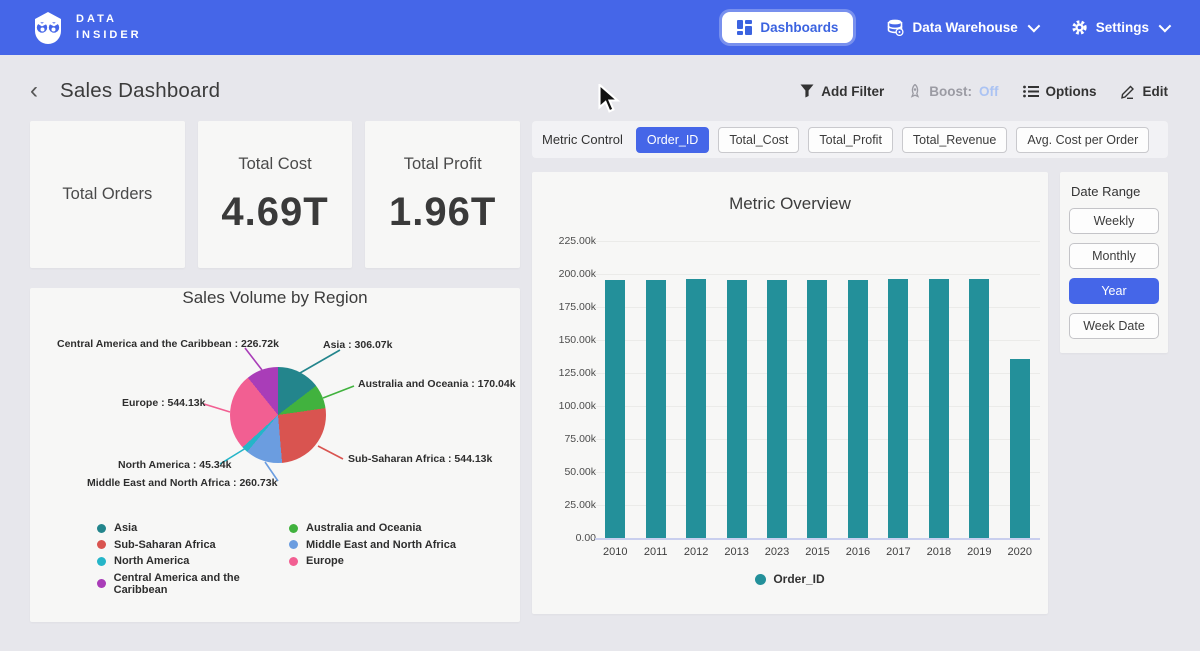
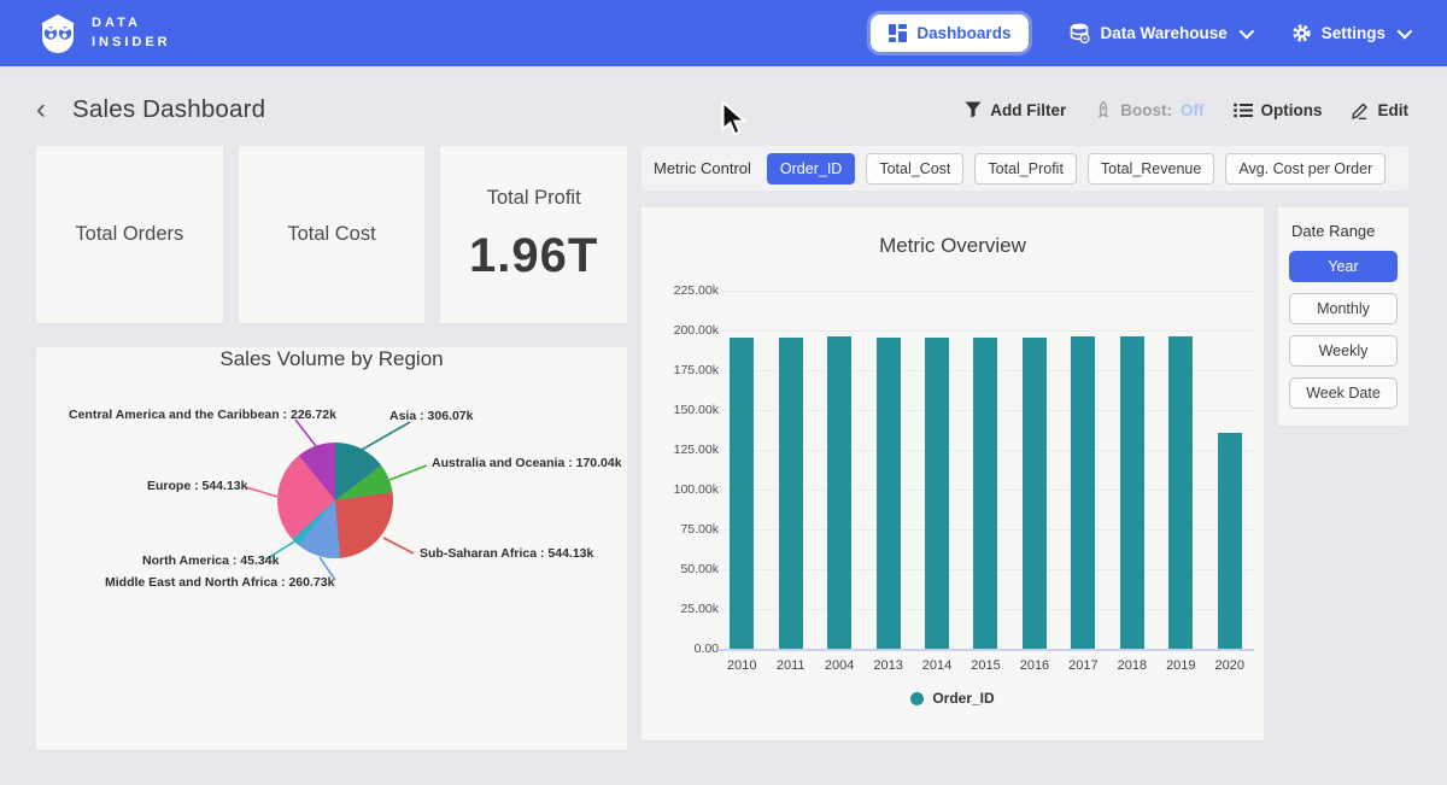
  DATA
  INSIDER
  Dashboards
  Data Warehouse
  Settings
  ‹
  Sales Dashboard
  Add Filter
  Boost:
  Off
  Options
  Edit
  Total Orders
  Total Cost
- 4.69T
  Total Profit
  1.96T
  Sales Volume by Region
  Asia : 306.07k
  Australia and Oceania : 170.04k
  Sub-Saharan Africa : 544.13k
  Middle East and North Africa : 260.73k
  North America : 45.34k
  Europe : 544.13k
  Central America and the Caribbean : 226.72k
- Asia
- Sub-Saharan Africa
- North America
- Central America and the Caribbean
- Australia and Oceania
- Middle East and North Africa
- Europe
  Metric Control
  Order_ID
  Total_Cost
  Total_Profit
  Total_Revenue
  Avg. Cost per Order
  Metric Overview
  0.00
  25.00k
  50.00k
  75.00k
  100.00k
  125.00k
  150.00k
  175.00k
  200.00k
  225.00k
  2010
  2011
- 2012
+ 2004
  2013
- 2023
+ 2014
  2015
  2016
  2017
  2018
  2019
  2020
  Order_ID
  Date Range
- Weekly
+ Year
  Monthly
- Year
+ Weekly
  Week Date
